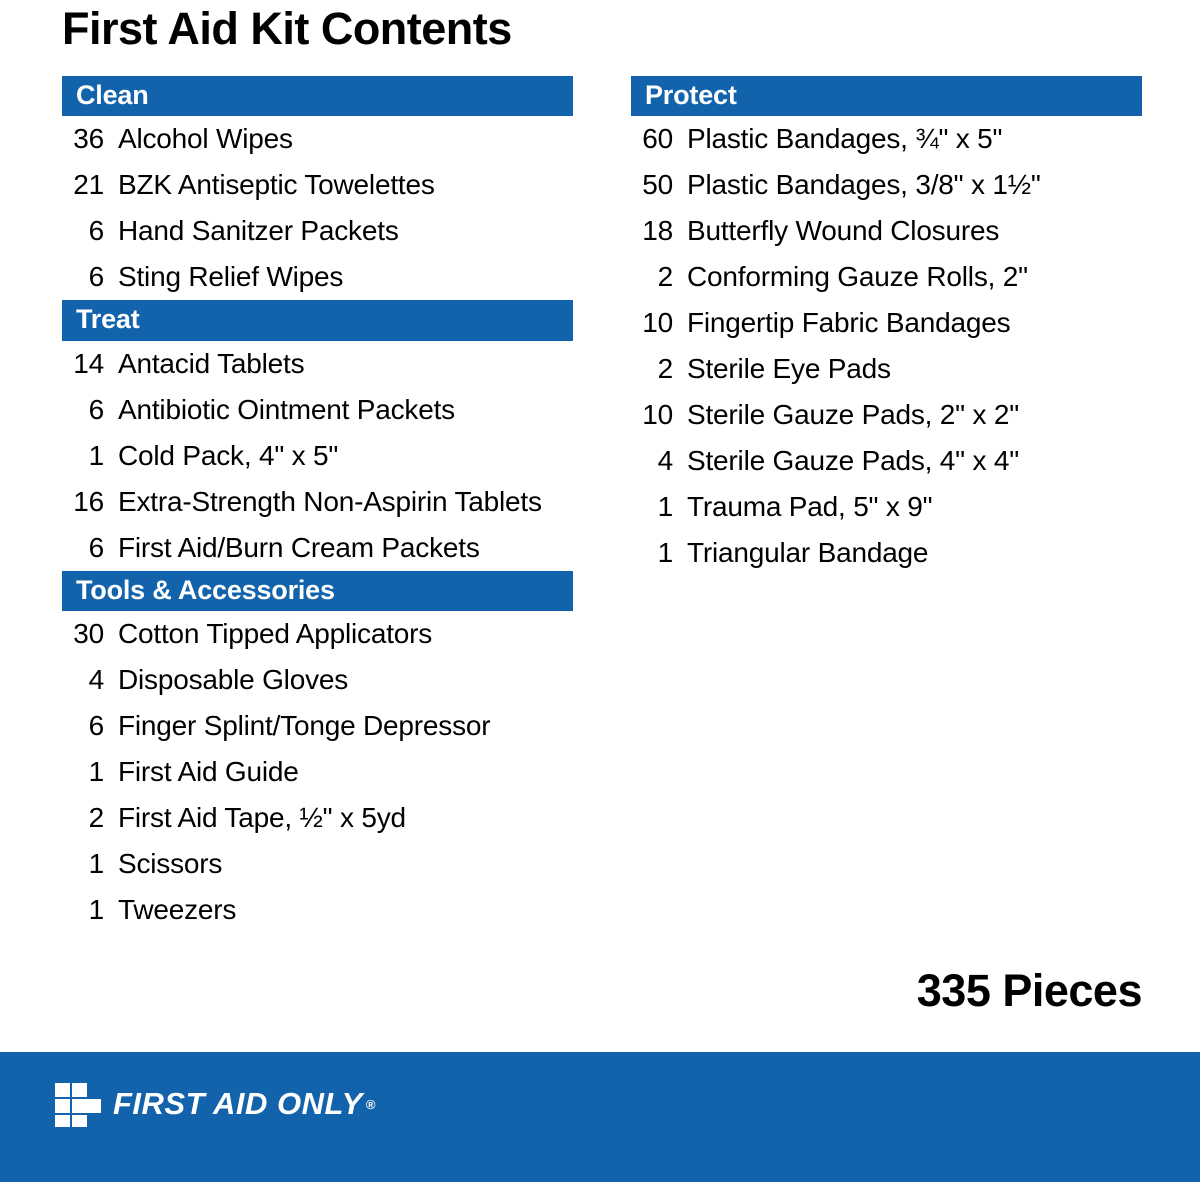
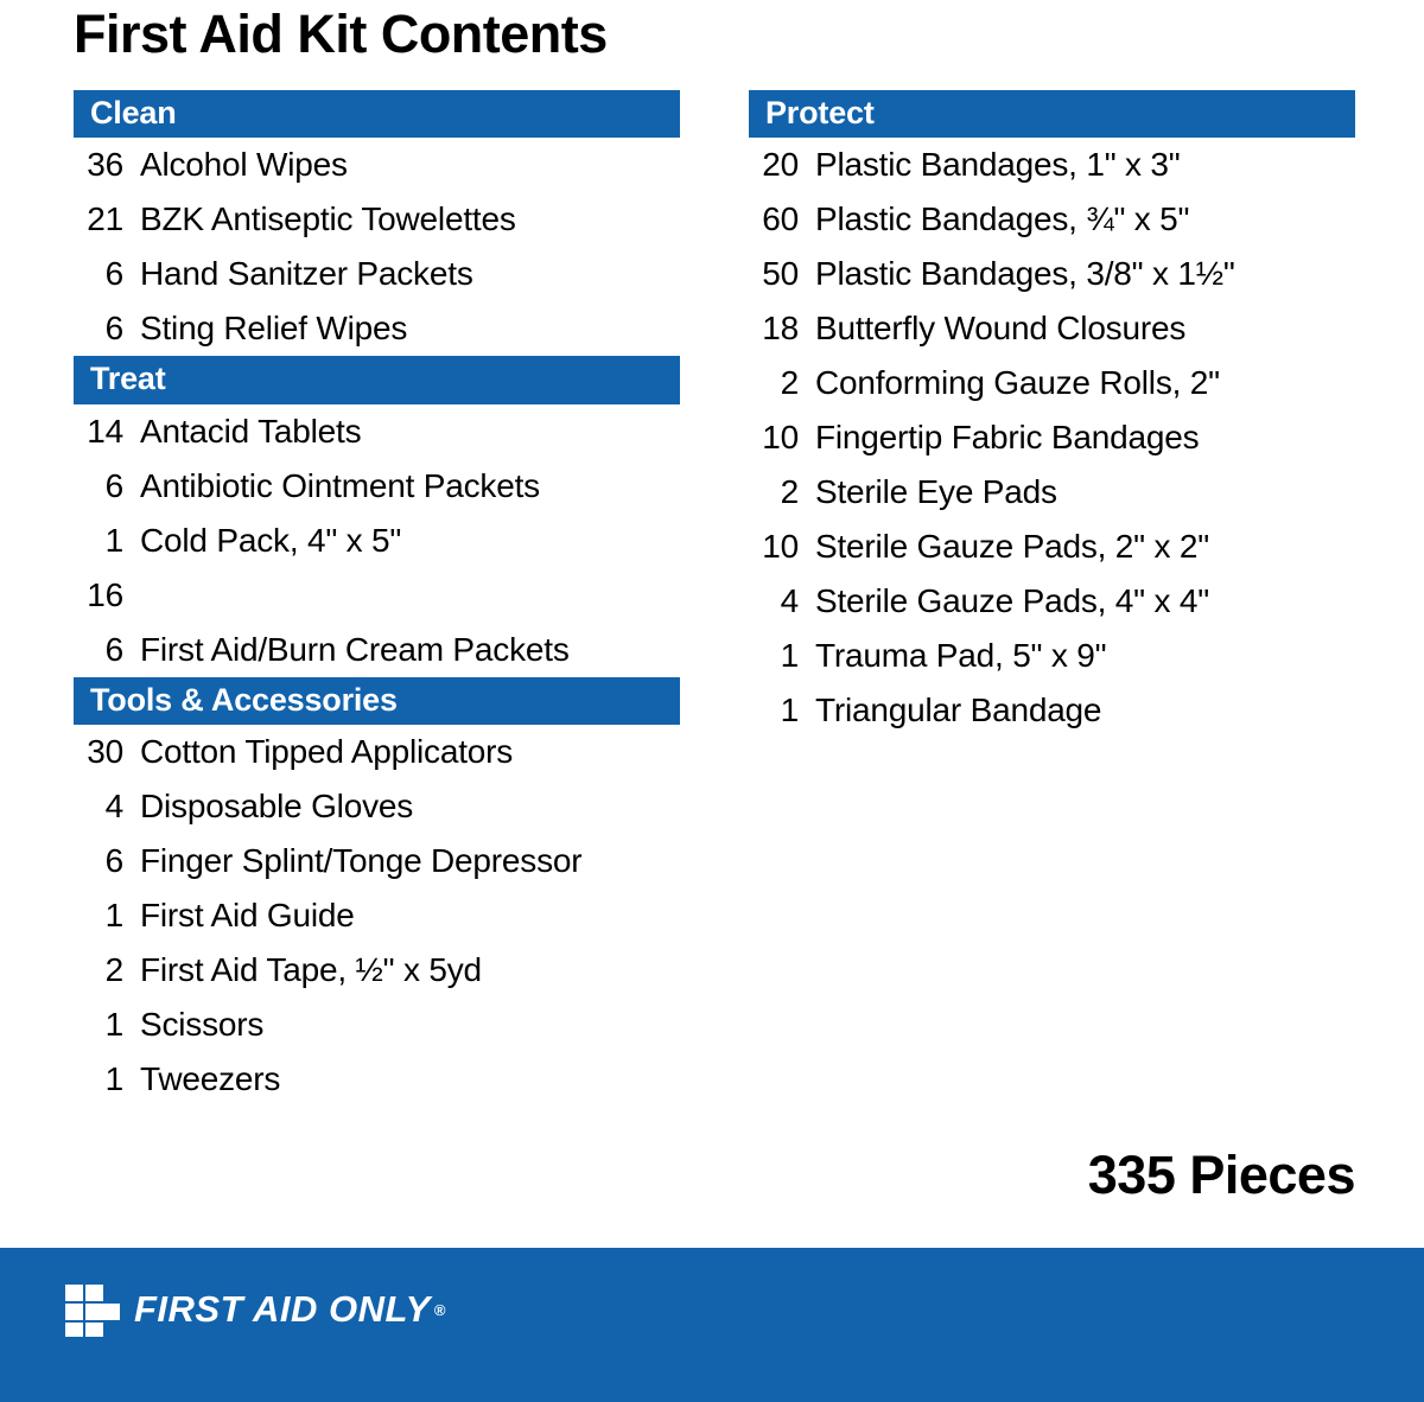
  First Aid Kit Contents
  Clean
  36
  Alcohol Wipes
  21
  BZK Antiseptic Towelettes
  6
  Hand Sanitzer Packets
  6
  Sting Relief Wipes
  Treat
  14
  Antacid Tablets
  6
  Antibiotic Ointment Packets
  1
  Cold Pack, 4" x 5"
  16
- Extra-Strength Non-Aspirin Tablets
  6
  First Aid/Burn Cream Packets
  Tools & Accessories
  30
  Cotton Tipped Applicators
  4
  Disposable Gloves
  6
  Finger Splint/Tonge Depressor
  1
  First Aid Guide
  2
  First Aid Tape, ½" x 5yd
  1
  Scissors
  1
  Tweezers
  Protect
+ 20
+ Plastic Bandages, 1" x 3"
  60
  Plastic Bandages, ¾" x 5"
  50
  Plastic Bandages, 3/8" x 1½"
  18
  Butterfly Wound Closures
  2
  Conforming Gauze Rolls, 2"
  10
  Fingertip Fabric Bandages
  2
  Sterile Eye Pads
  10
  Sterile Gauze Pads, 2" x 2"
  4
  Sterile Gauze Pads, 4" x 4"
  1
  Trauma Pad, 5" x 9"
  1
  Triangular Bandage
  335 Pieces
  FIRST AID ONLY
  ®
